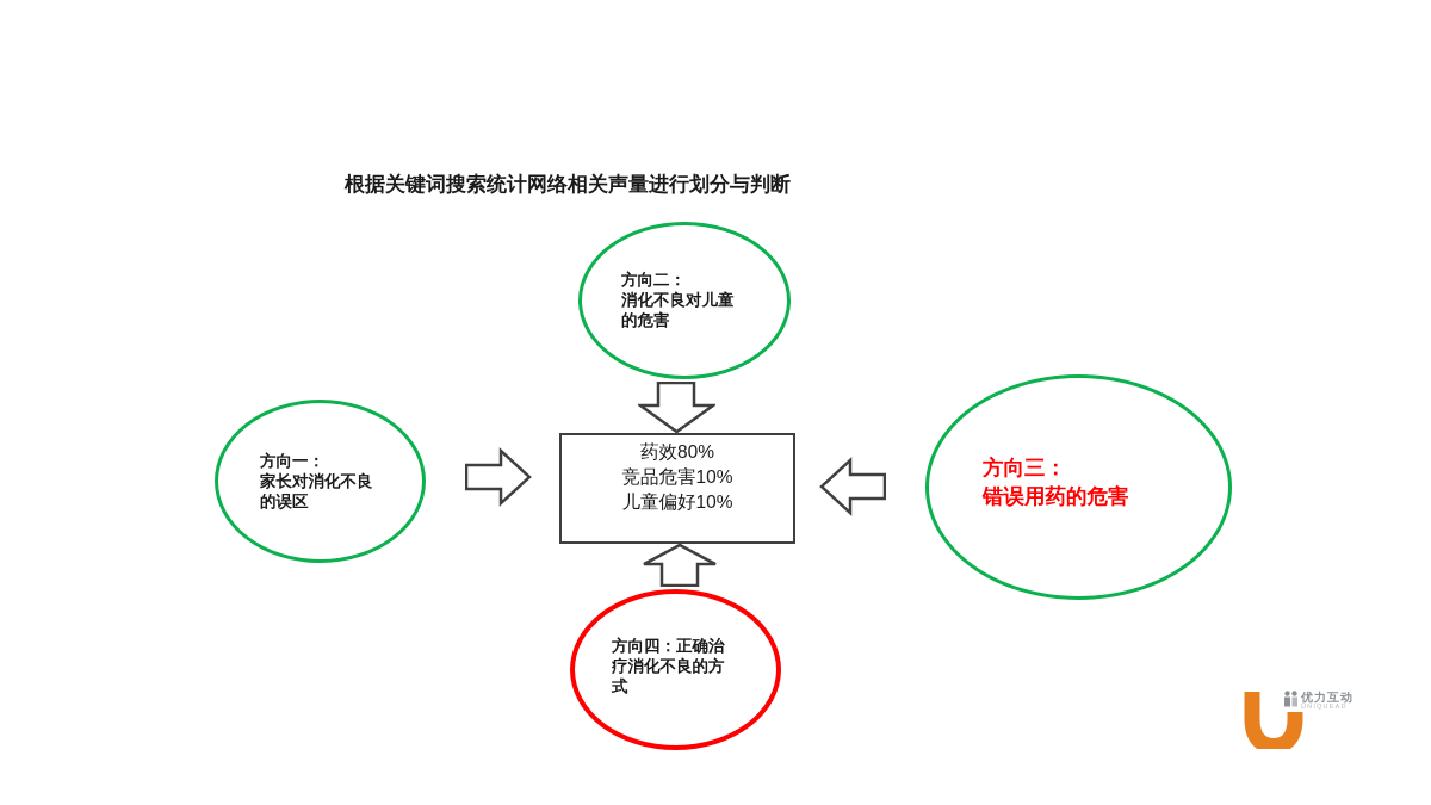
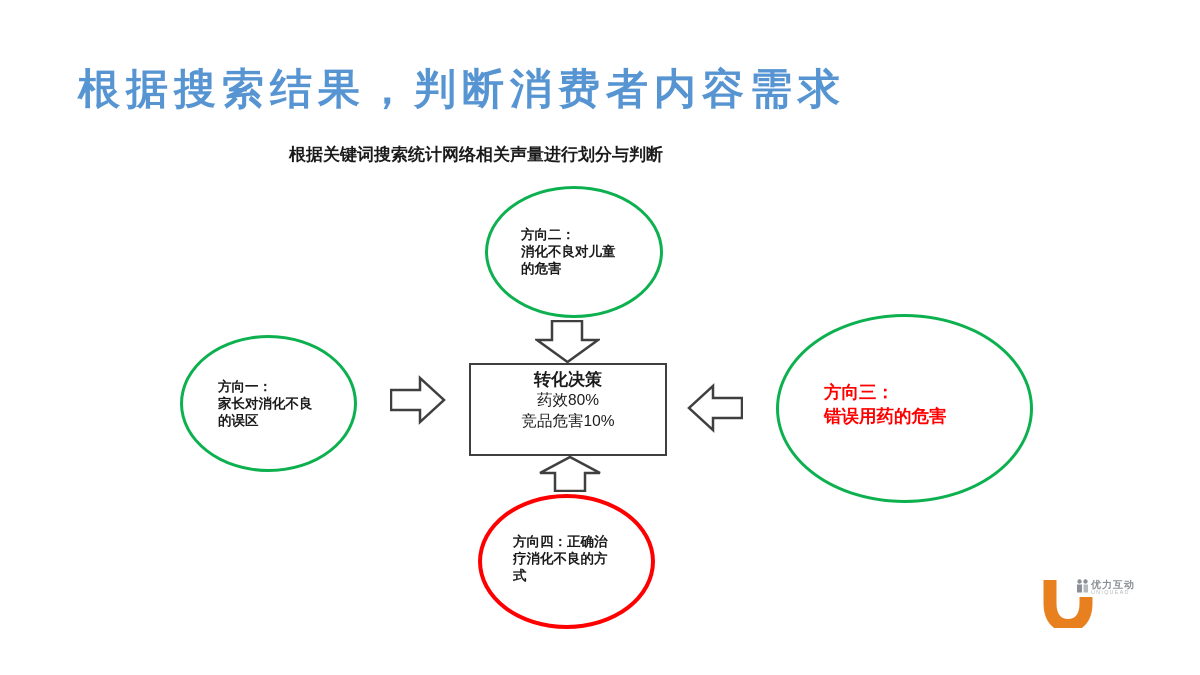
+ 根据搜索结果，判断消费者内容需求
  根据关键词搜索统计网络相关声量进行划分与判断
  方向二：
  消化不良对儿童
  的危害
  方向一：
  家长对消化不良
  的误区
  方向三：
  错误用药的危害
  方向四：正确治
  疗消化不良的方
  式
+ 转化决策
  药效80%
  竞品危害10%
- 儿童偏好10%
  优力互动
